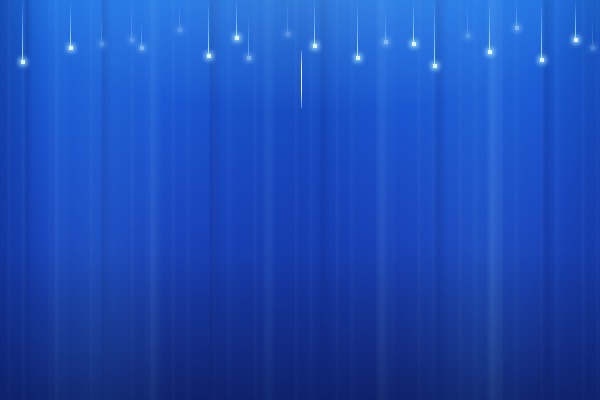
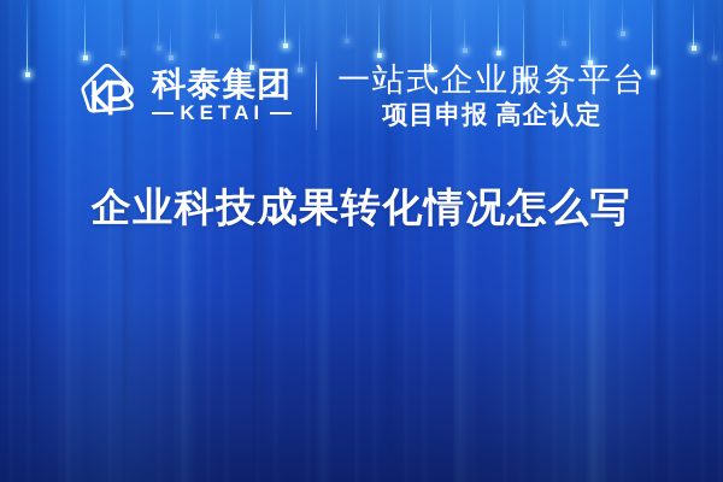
+ 科泰集团
+ KETAI
+ 一站式企业服务平台
+ 项目申报 高企认定
+ 企业科技成果转化情况怎么写
